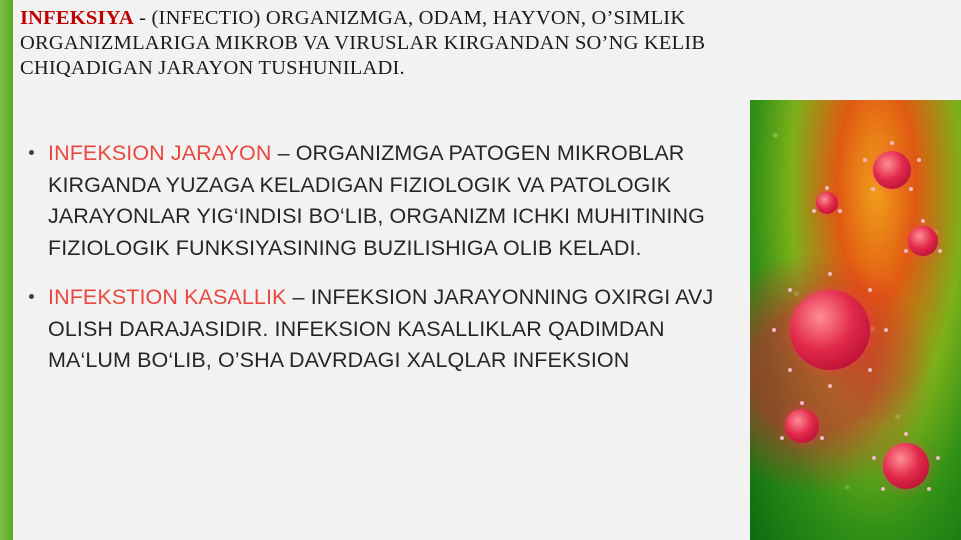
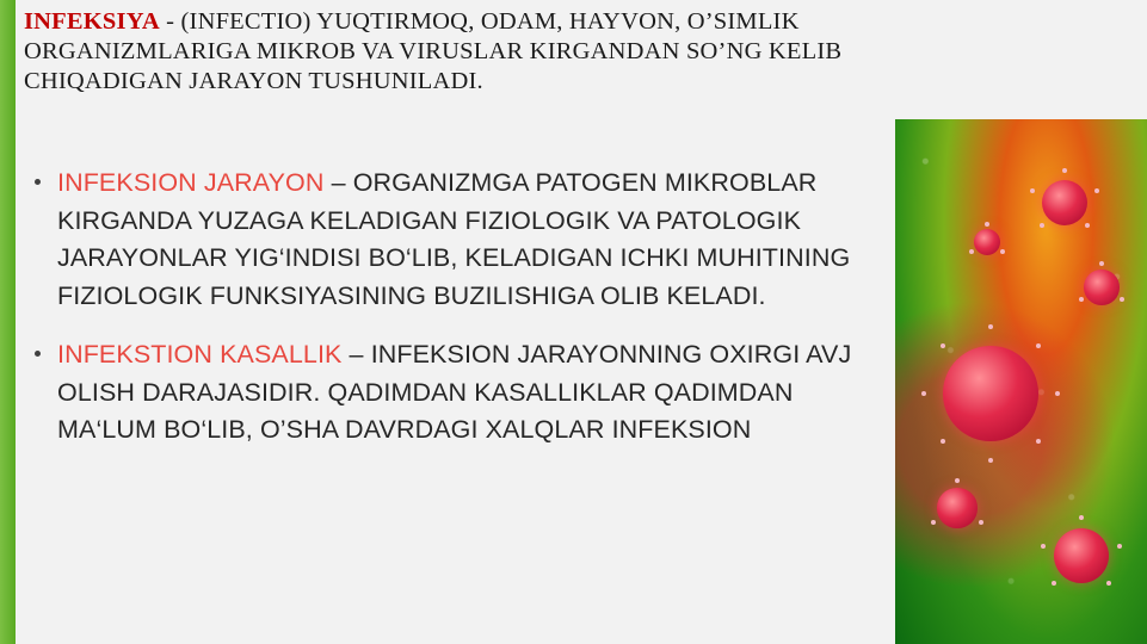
- INFEKSIYA - (INFECTIO) ORGANIZMGA, ODAM, HAYVON, O’SIMLIK ORGANIZMLARIGA MIKROB VA VIRUSLAR KIRGANDAN SO’NG KELIB CHIQADIGAN JARAYON TUSHUNILADI.
+ INFEKSIYA - (INFECTIO) YUQTIRMOQ, ODAM, HAYVON, O’SIMLIK ORGANIZMLARIGA MIKROB VA VIRUSLAR KIRGANDAN SO’NG KELIB CHIQADIGAN JARAYON TUSHUNILADI.
- INFEKSION JARAYON – ORGANIZMGA PATOGEN MIKROBLAR KIRGANDA YUZAGA KELADIGAN FIZIOLOGIK VA PATOLOGIK JARAYONLAR YIG‘INDISI BO‘LIB, ORGANIZM ICHKI MUHITINING FIZIOLOGIK FUNKSIYASINING BUZILISHIGA OLIB KELADI.
+ INFEKSION JARAYON – ORGANIZMGA PATOGEN MIKROBLAR KIRGANDA YUZAGA KELADIGAN FIZIOLOGIK VA PATOLOGIK JARAYONLAR YIG‘INDISI BO‘LIB, KELADIGAN ICHKI MUHITINING FIZIOLOGIK FUNKSIYASINING BUZILISHIGA OLIB KELADI.
- INFEKSTION KASALLIK – INFEKSION JARAYONNING OXIRGI AVJ OLISH DARAJASIDIR. INFEKSION KASALLIKLAR QADIMDAN MA‘LUM BO‘LIB, O’SHA DAVRDAGI XALQLAR INFEKSION
+ INFEKSTION KASALLIK – INFEKSION JARAYONNING OXIRGI AVJ OLISH DARAJASIDIR. QADIMDAN KASALLIKLAR QADIMDAN MA‘LUM BO‘LIB, O’SHA DAVRDAGI XALQLAR INFEKSION
